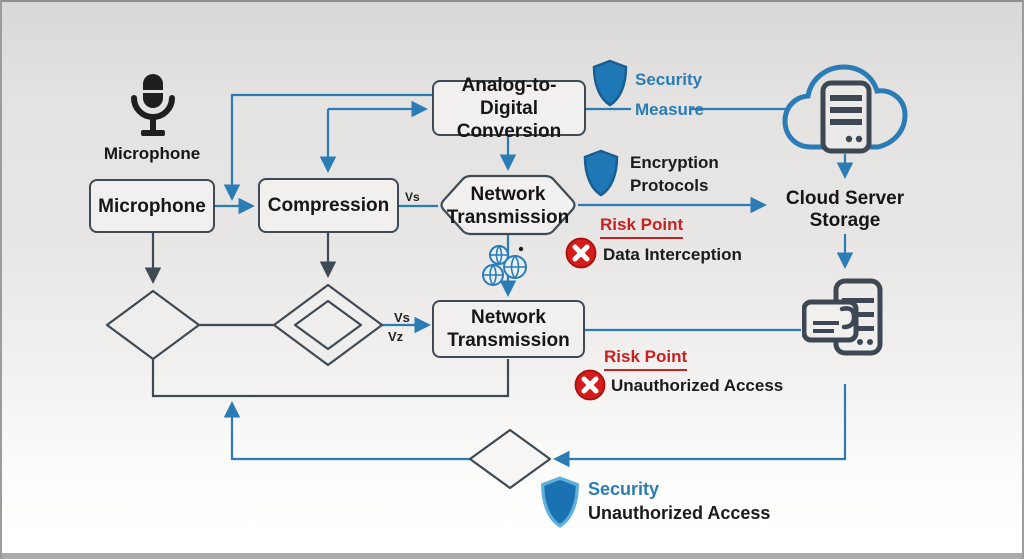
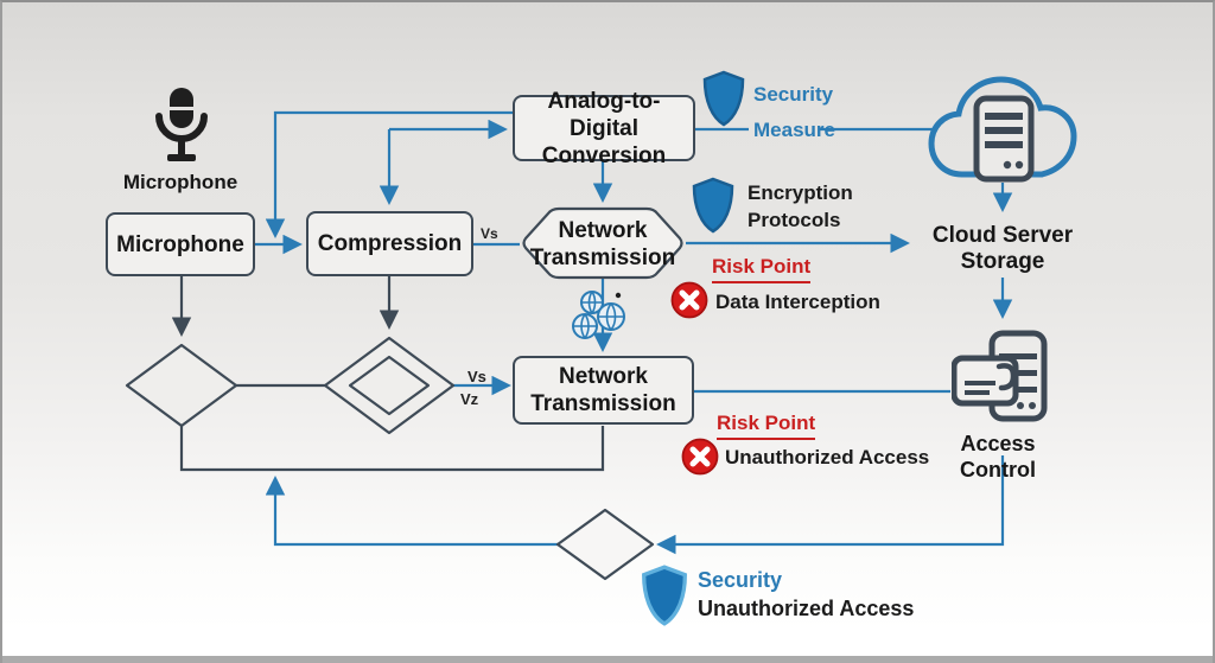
  Microphone
  Compression
  Analog-to-Digital
  Conversion
  Network
  Transmission
  Network
  Transmission
  Microphone
  Cloud Server
  Storage
+ Access Control
  Security
  Measure
  Encryption
  Protocols
  Risk Point
  Data Interception
  Risk Point
  Unauthorized Access
  Security
  Unauthorized Access
  Vs
  Vs
  Vz
